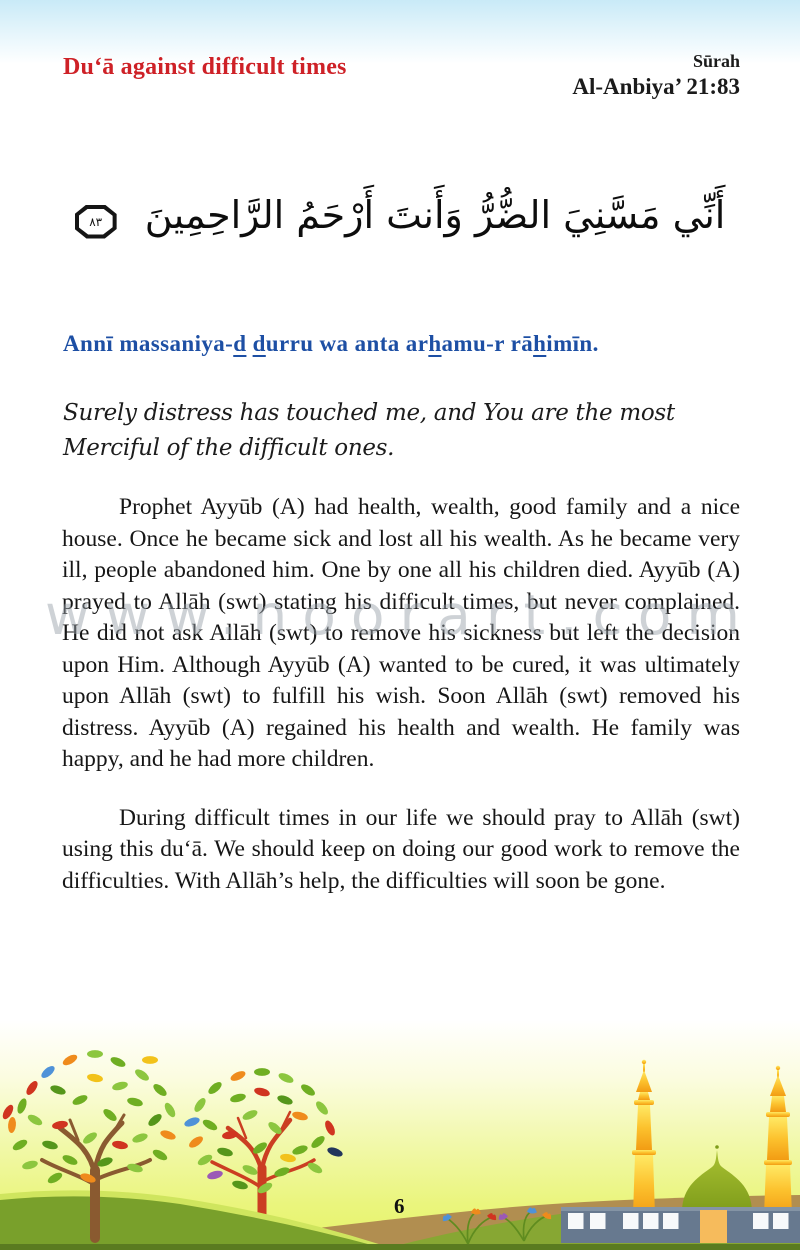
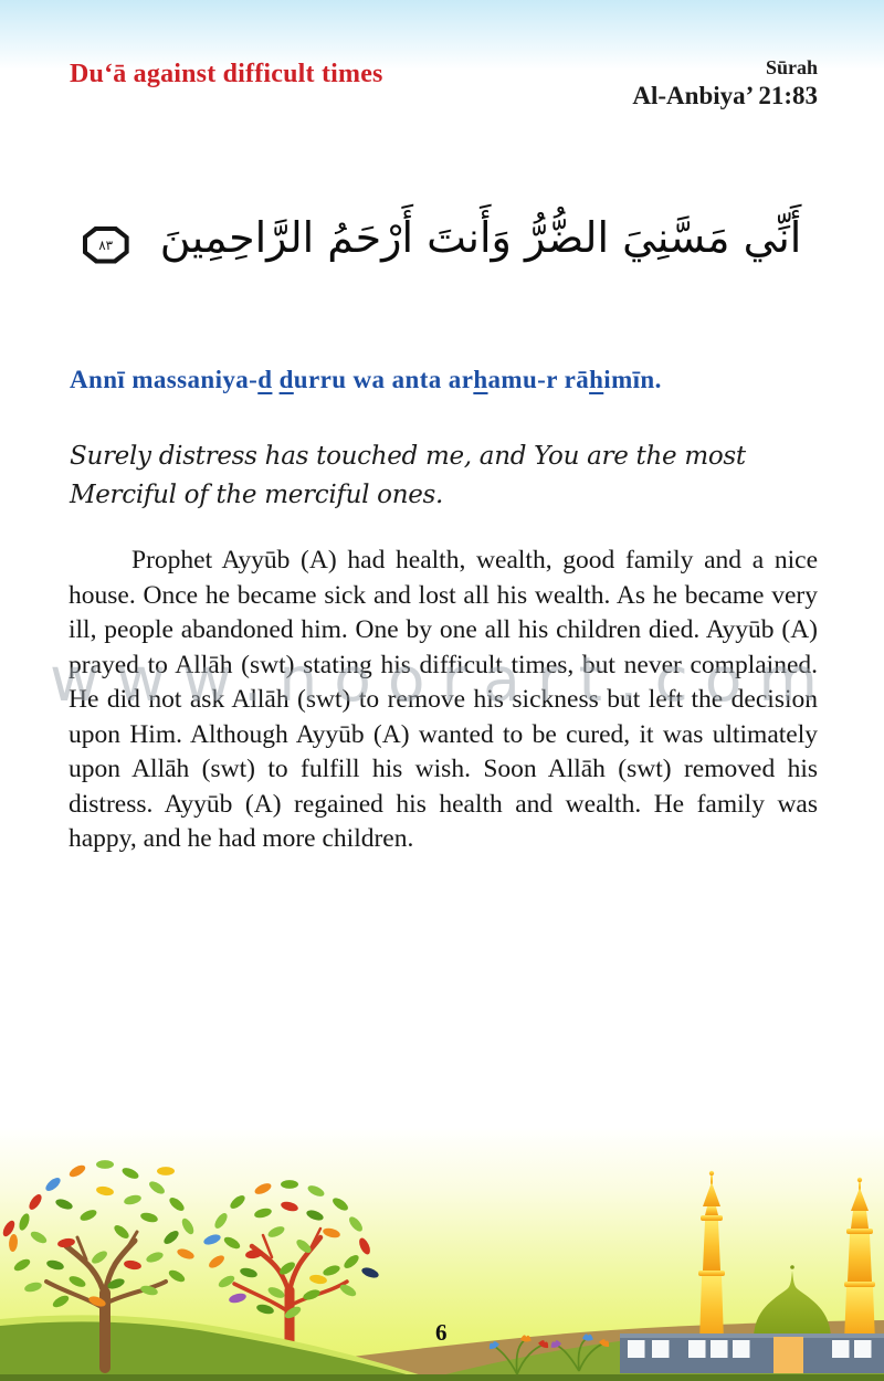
  Du‘ā against difficult times
  Sūrah
  Al-Anbiya’ 21:83
  أَنِّي مَسَّنِيَ الضُّرُّ وَأَنتَ أَرْحَمُ الرَّاحِمِينَ
  ٨٣
  Annī massaniya-d durru wa anta arhamu-r rāhimīn.
- Surely distress has touched me, and You are the most Merciful of the difficult ones.
+ Surely distress has touched me, and You are the most Merciful of the merciful ones.
  Prophet Ayyūb (A) had health, wealth, good family and a nice house. Once he became sick and lost all his wealth. As he became very ill, people abandoned him. One by one all his children died. Ayyūb (A) prayed to Allāh (swt) stating his difficult times, but never complained. He did not ask Allāh (swt) to remove his sickness but left the decision upon Him. Although Ayyūb (A) wanted to be cured, it was ultimately upon Allāh (swt) to fulfill his wish. Soon Allāh (swt) removed his distress. Ayyūb (A) regained his health and wealth. He family was happy, and he had more children.
- During difficult times in our life we should pray to Allāh (swt) using this du‘ā. We should keep on doing our good work to remove the difficulties. With Allāh’s help, the difficulties will soon be gone.
  www.noorart.com
  6
